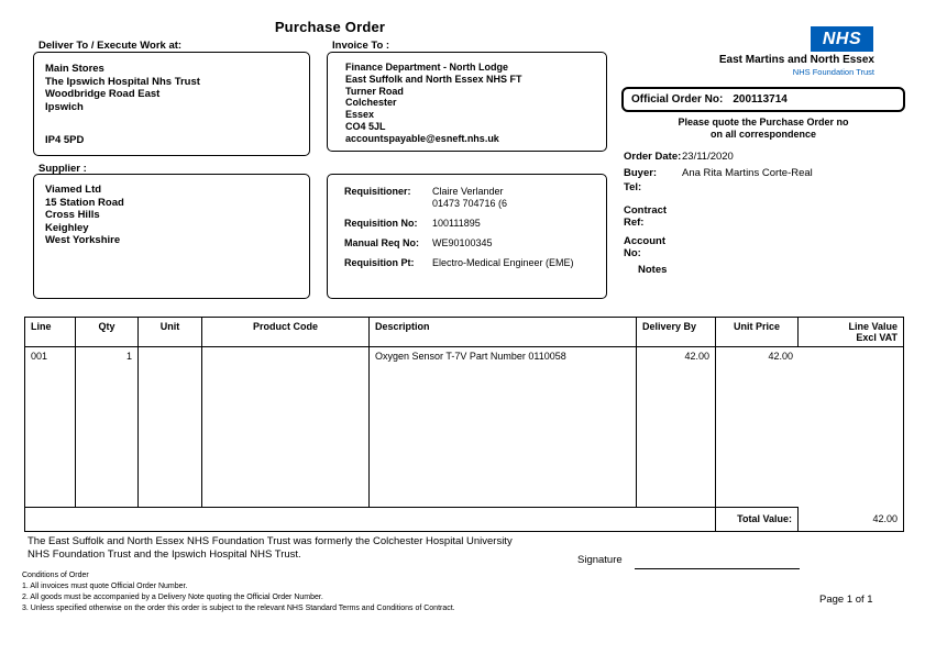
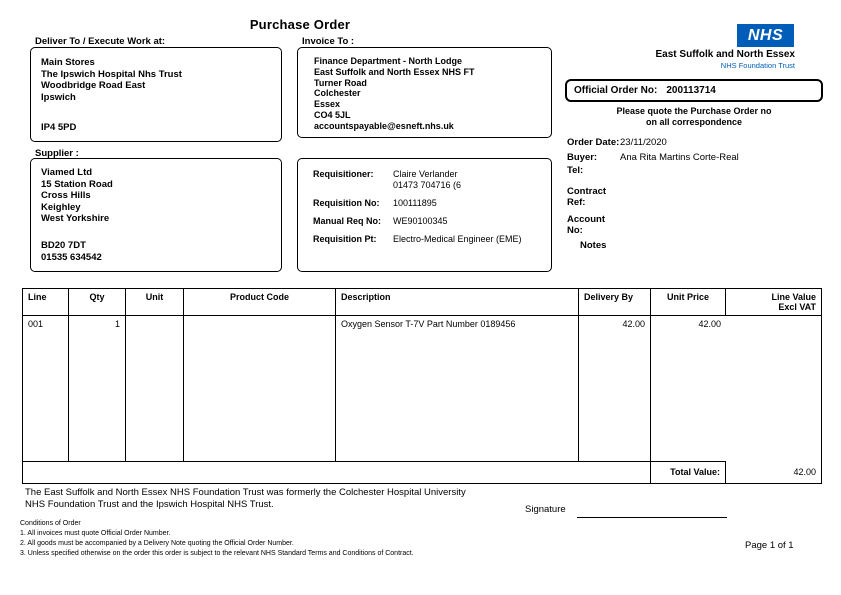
  Purchase Order
  Deliver To / Execute Work at:
  Main Stores
  The Ipswich Hospital Nhs Trust
  Woodbridge Road East
  Ipswich
  IP4 5PD
  Invoice To :
  Finance Department - North Lodge
  East Suffolk and North Essex NHS FT
  Turner Road
  Colchester
  Essex
  CO4 5JL
  accountspayable@esneft.nhs.uk
  NHS
- East Martins and North Essex
+ East Suffolk and North Essex
  NHS Foundation Trust
  Official Order No:
  200113714
  Please quote the Purchase Order no
  on all correspondence
  Order Date:
  23/11/2020
  Buyer:
  Ana Rita Martins Corte-Real
  Tel:
  Contract Ref:
  Account No:
  Notes
  Supplier :
  Viamed Ltd
  15 Station Road
  Cross Hills
  Keighley
  West Yorkshire
+ BD20 7DT
+ 01535 634542
  Requisitioner:
  Claire Verlander
  01473 704716 (6
  Requisition No:
  100111895
  Manual Req No:
  WE90100345
  Requisition Pt:
  Electro-Medical Engineer (EME)
  Line
  Qty
  Unit
  Product Code
  Description
  Delivery By
  Unit Price
  Line Value
  Excl VAT
  001
  1
- Oxygen Sensor T-7V Part Number 0110058
+ Oxygen Sensor T-7V Part Number 0189456
  42.00
  42.00
  Total Value:
  42.00
  The East Suffolk and North Essex NHS Foundation Trust was formerly the Colchester Hospital University
  NHS Foundation Trust and the Ipswich Hospital NHS Trust.
  Signature
  Page 1 of 1
